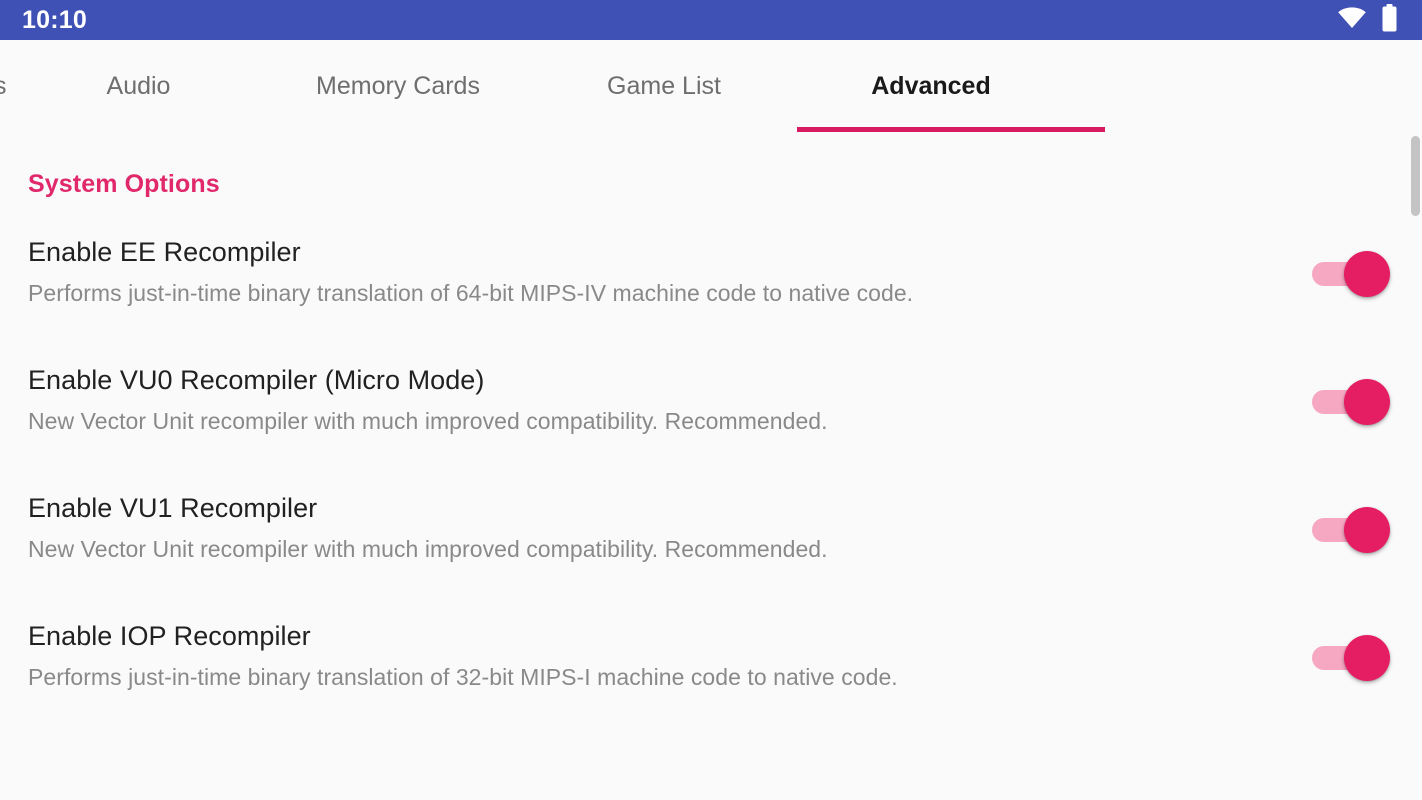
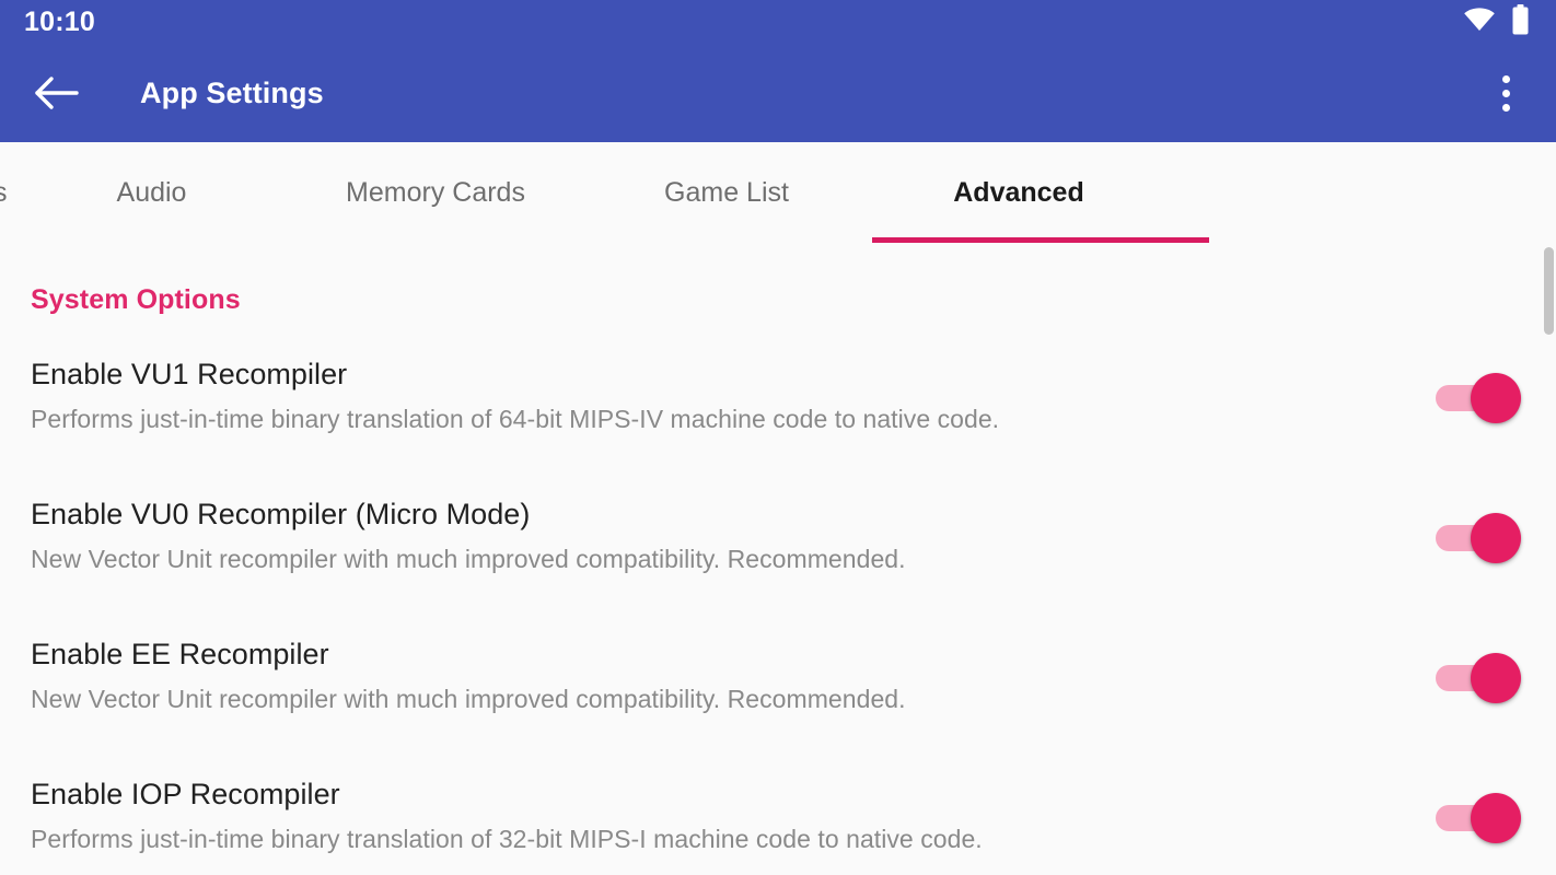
  10:10
+ App Settings
  s
  Audio
  Memory Cards
  Game List
  Advanced
  System Options
- Enable EE Recompiler
+ Enable VU1 Recompiler
  Performs just-in-time binary translation of 64-bit MIPS-IV machine code to native code.
  Enable VU0 Recompiler (Micro Mode)
  New Vector Unit recompiler with much improved compatibility. Recommended.
- Enable VU1 Recompiler
+ Enable EE Recompiler
  New Vector Unit recompiler with much improved compatibility. Recommended.
  Enable IOP Recompiler
  Performs just-in-time binary translation of 32-bit MIPS-I machine code to native code.
